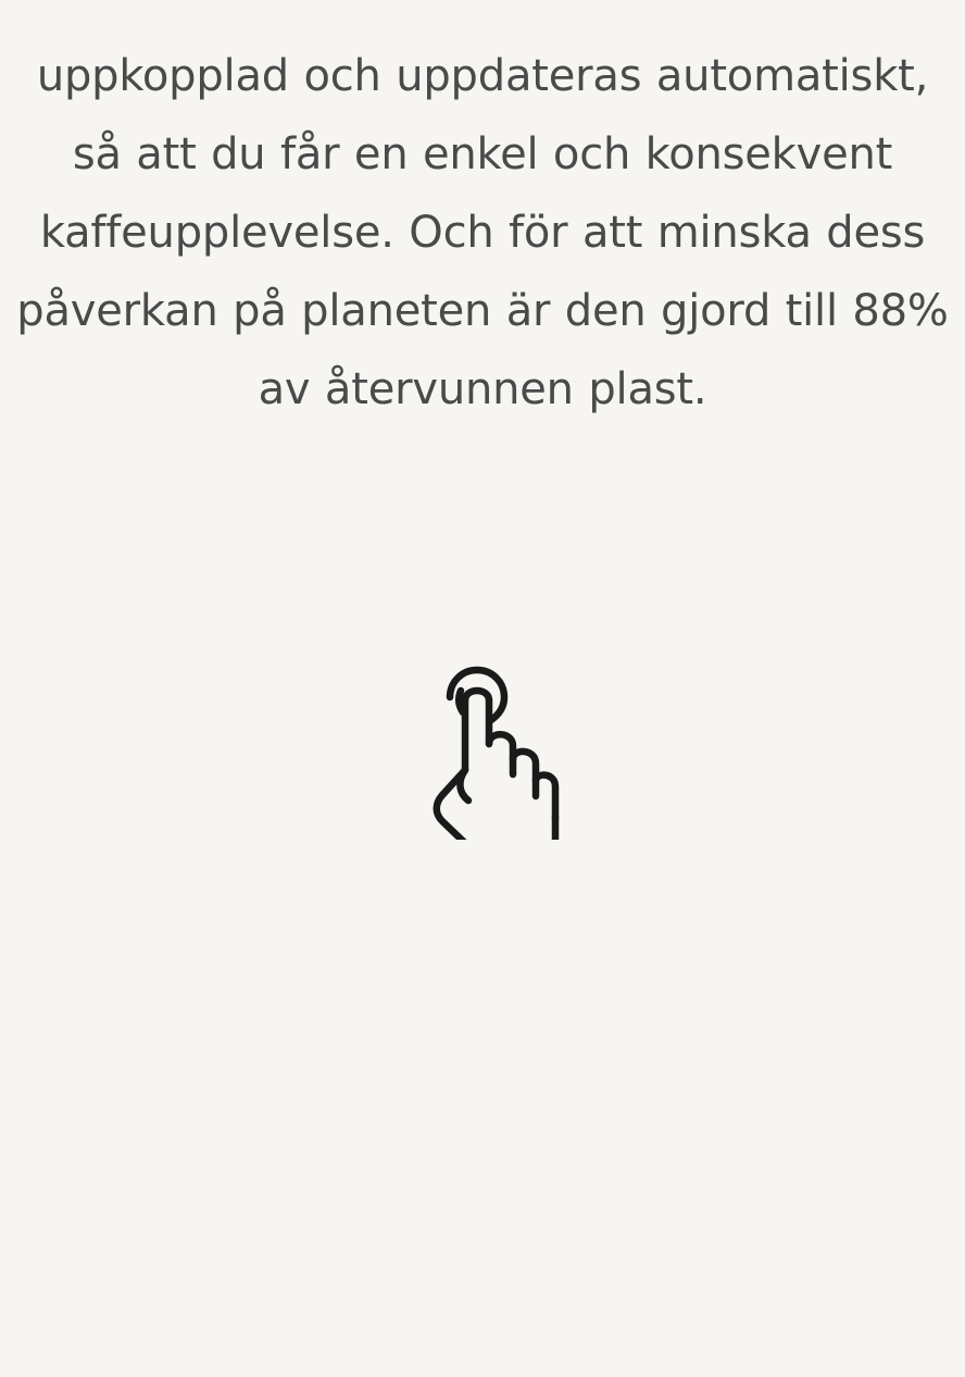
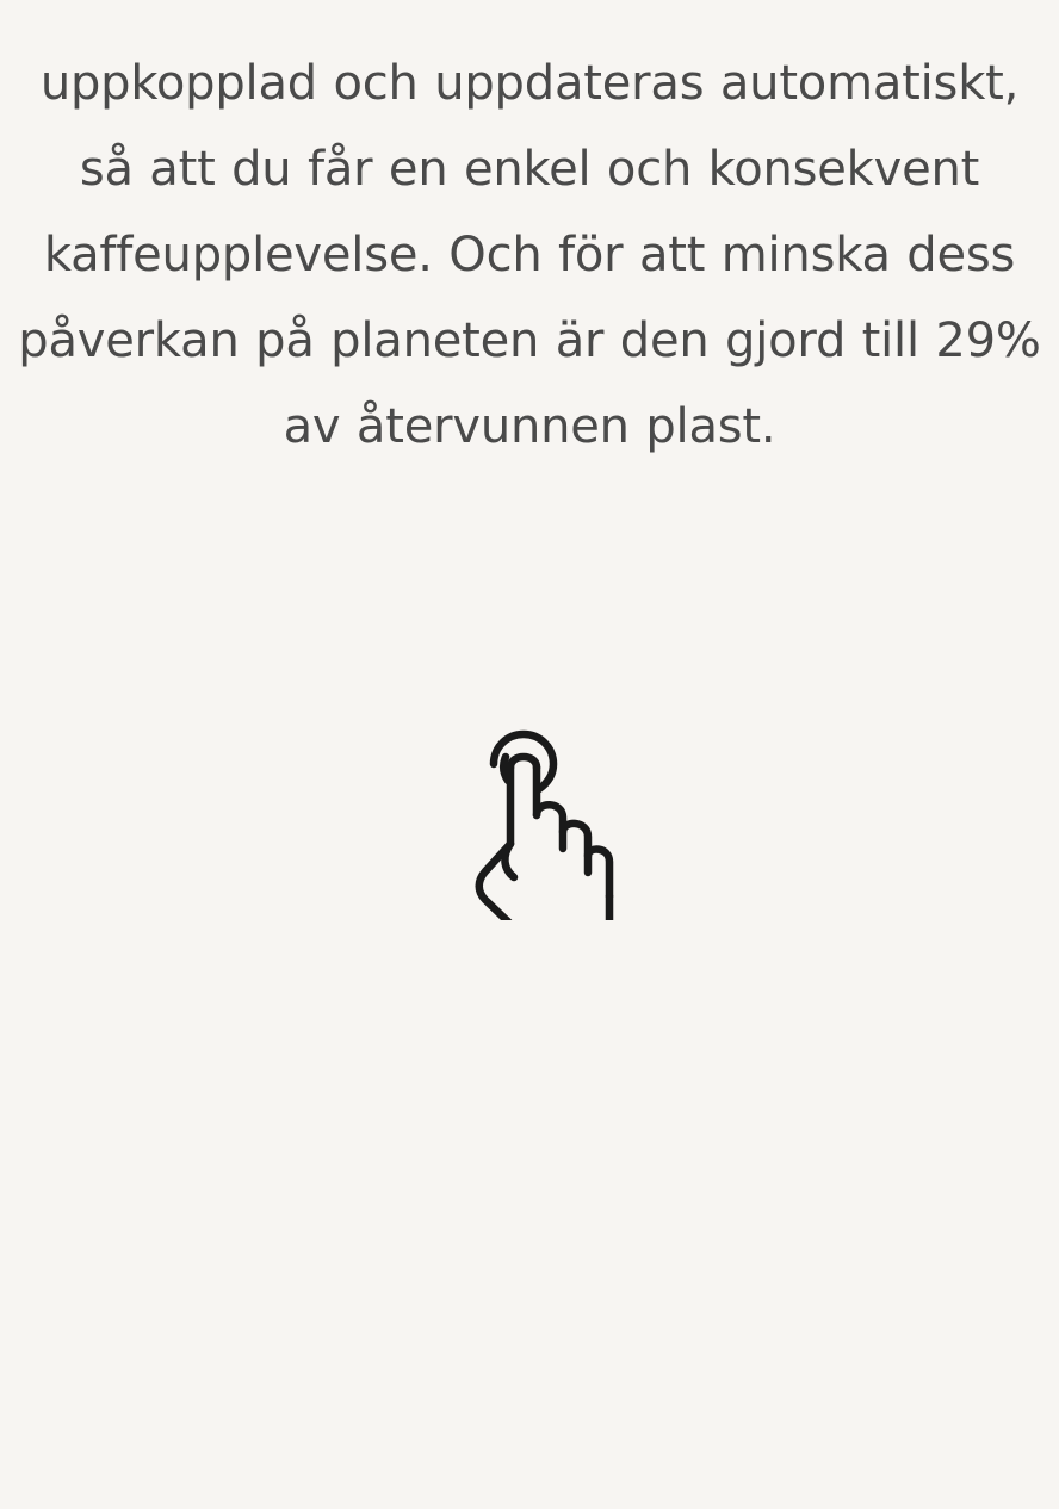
- uppkopplad och uppdateras automatiskt, så att du får en enkel och konsekvent kaffeupplevelse. Och för att minska dess påverkan på planeten är den gjord till 88% av återvunnen plast.
+ uppkopplad och uppdateras automatiskt, så att du får en enkel och konsekvent kaffeupplevelse. Och för att minska dess påverkan på planeten är den gjord till 29% av återvunnen plast.
